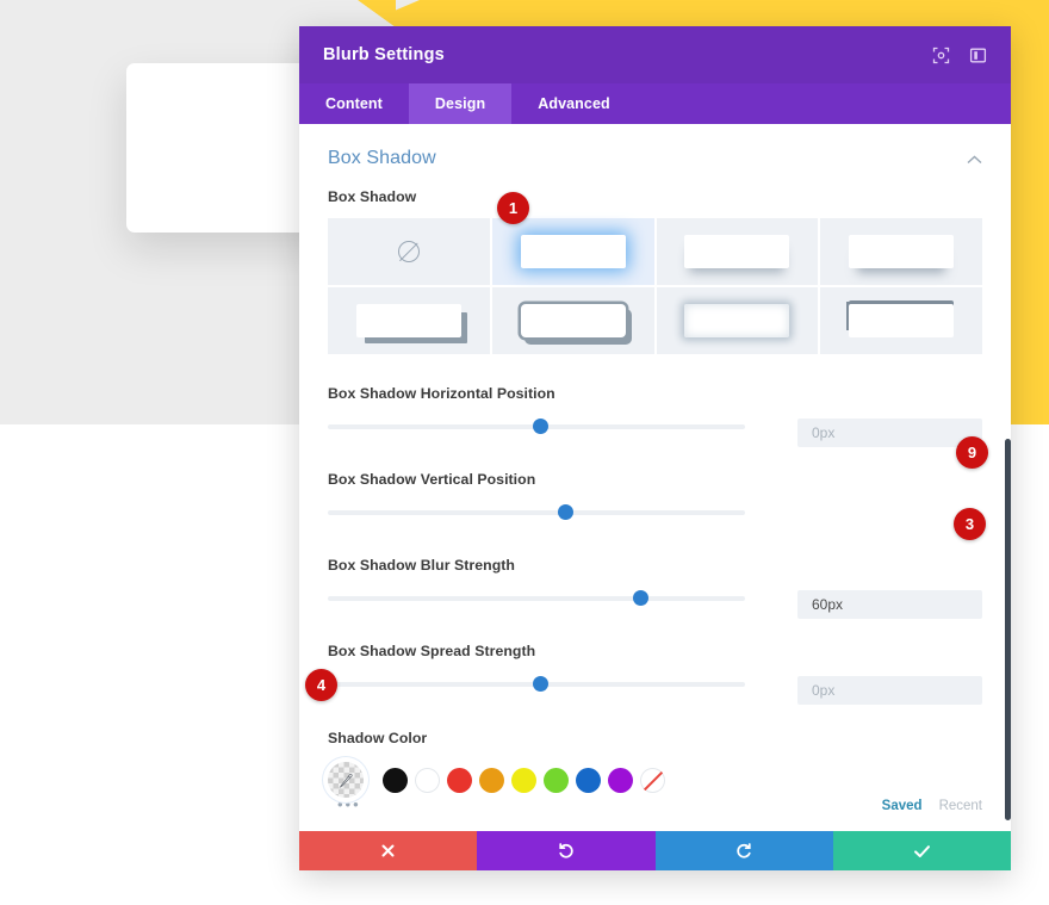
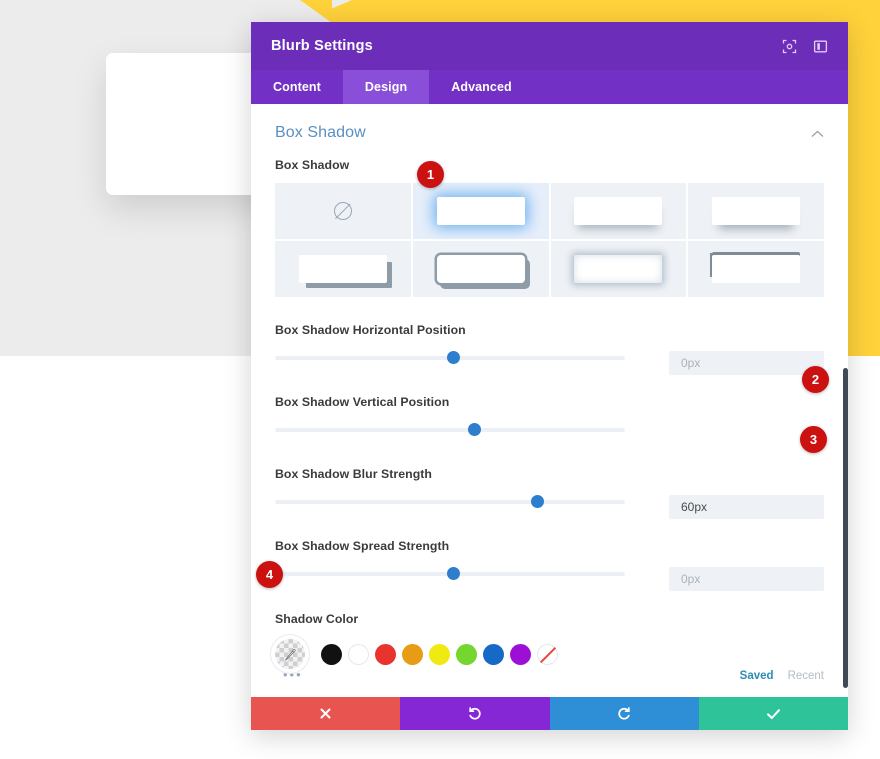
  Blurb Settings
  Content
  Design
  Advanced
  Box Shadow
  Box Shadow
  Box Shadow Horizontal Position
  0px
  Box Shadow Vertical Position
  Box Shadow Blur Strength
  60px
  Box Shadow Spread Strength
  0px
  Shadow Color
  •••
  Saved
  Recent
  1
- 9
+ 2
  3
  4
